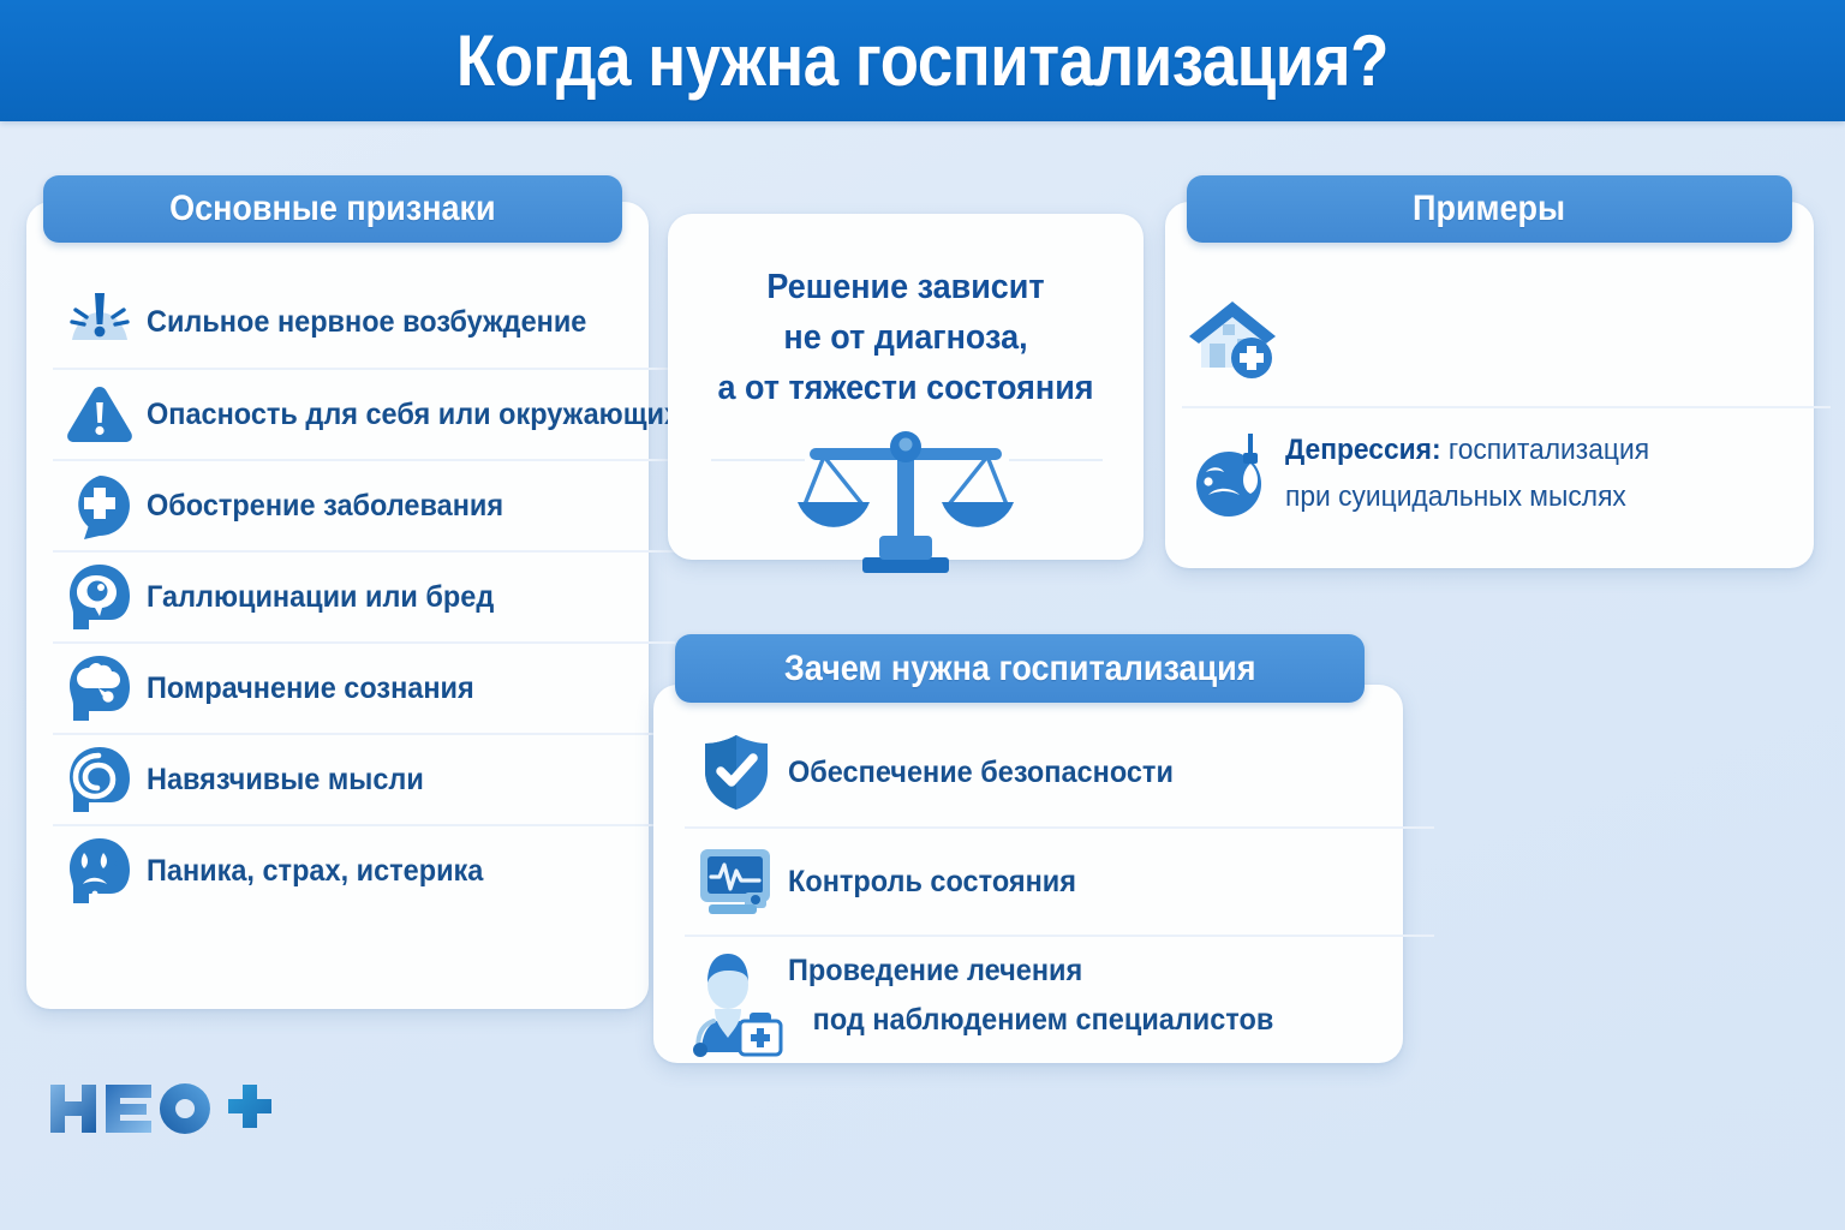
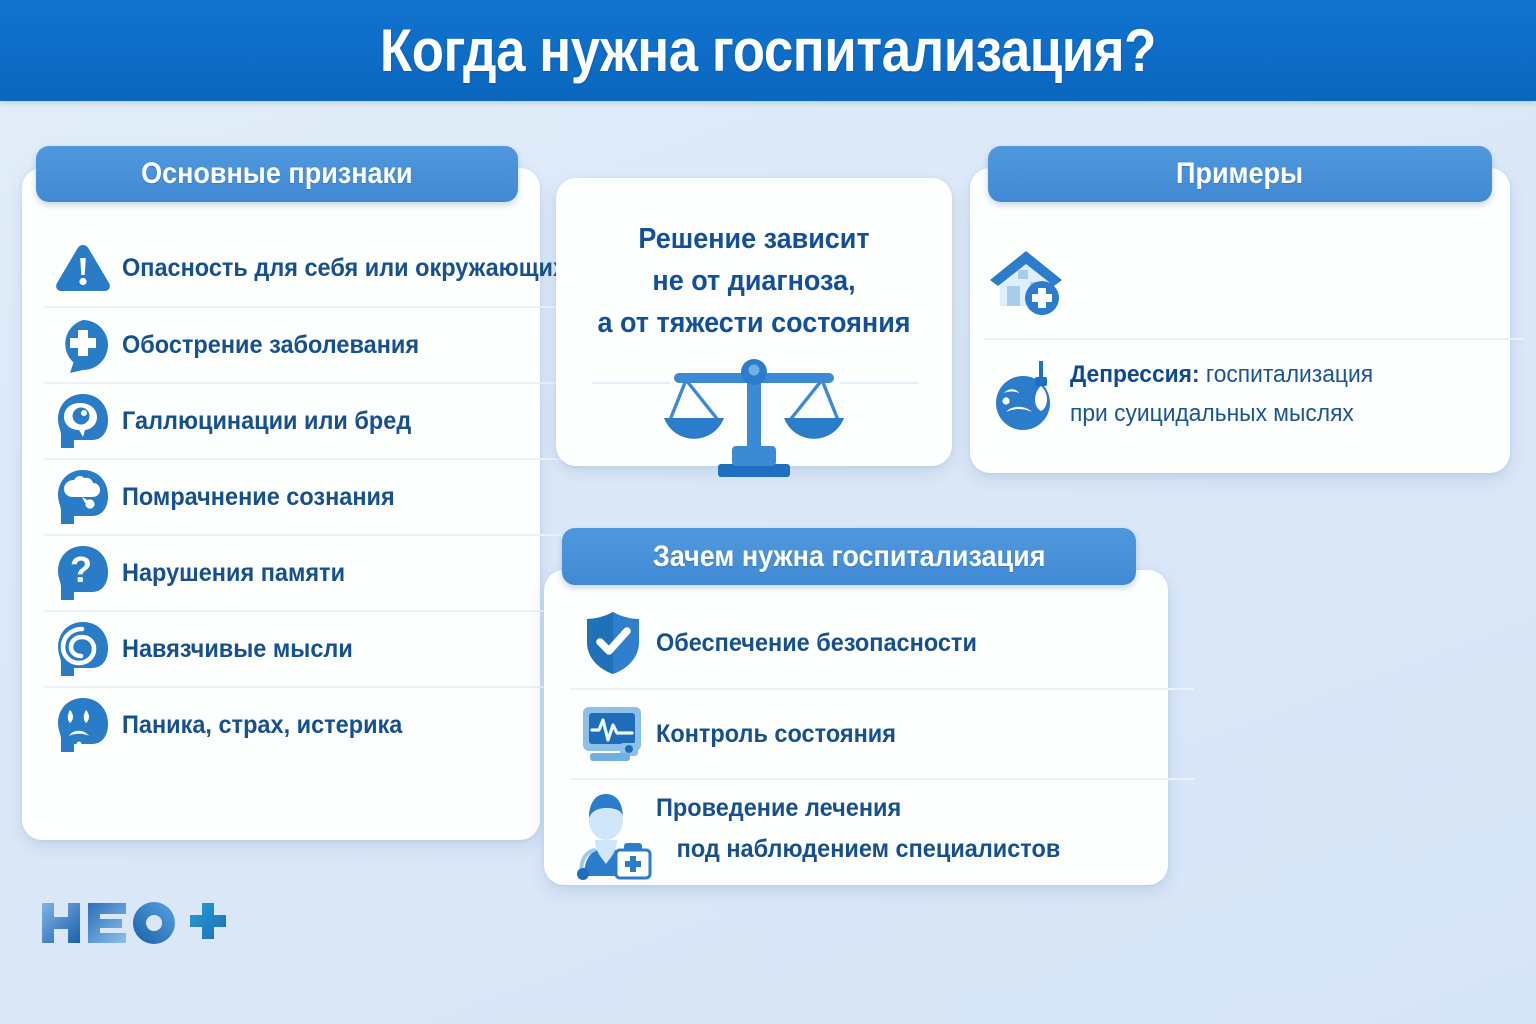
  Когда нужна госпитализация?
  Основные признаки
- Сильное нервное возбуждение
  Опасность для себя или окружающи
  Обострение заболевания
  Галлюцинации или бред
  Помрачнение сознания
+ ?
+ Нарушения памяти
  Навязчивые мысли
  Паника, страх, истерика
  Решение зависит
  не от диагноза,
  а от тяжести состояния
  Примеры
  Депрессия: госпитализация
  при суицидальных мыслях
  Зачем нужна госпитализация
  Обеспечение безопасности
  Контроль состояния
  Проведение лечения
  под наблюдением специалистов
